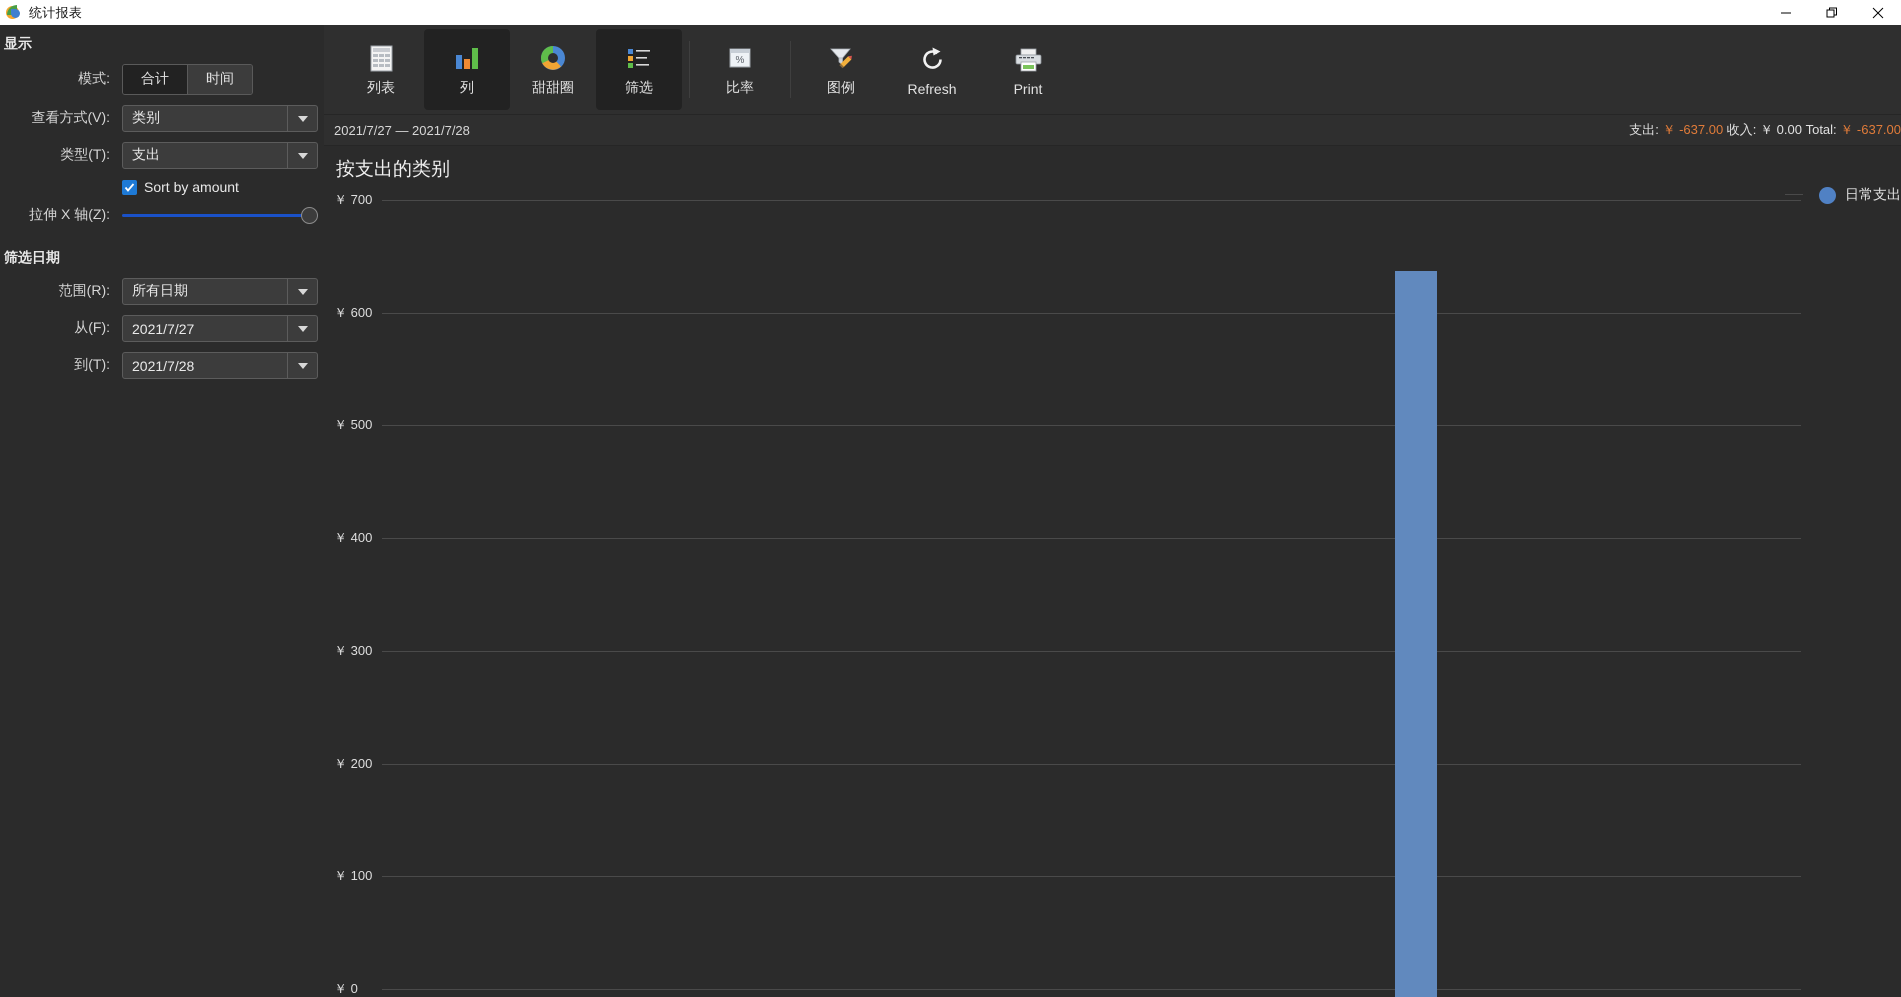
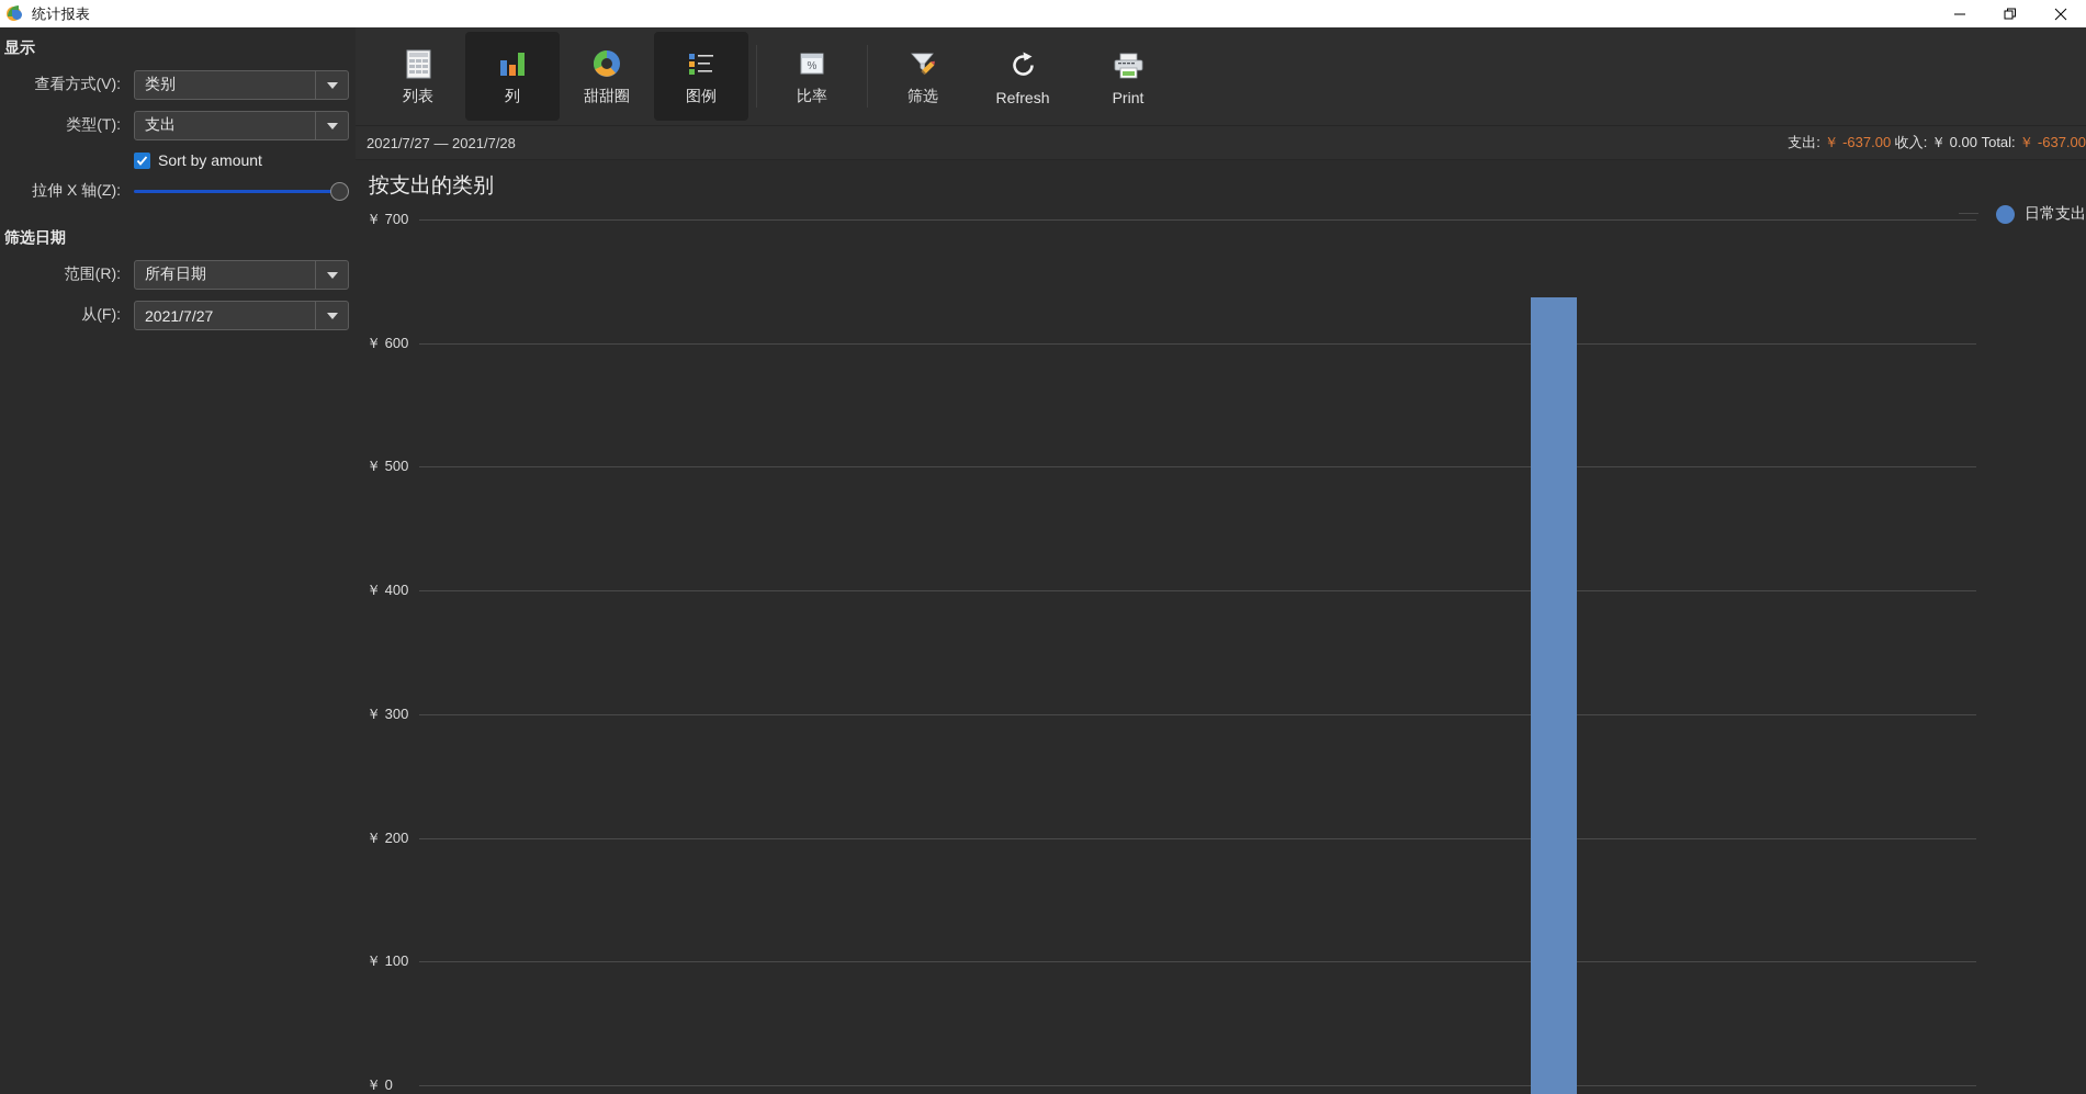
  统计报表
  显示
- 模式:
- 合计
- 时间
  查看方式(V):
  类别
  类型(T):
  支出
  Sort by amount
  拉伸 X 轴(Z):
  筛选日期
  范围(R):
  所有日期
  从(F):
  2021/7/27
- 到(T):
- 2021/7/28
  列表
  列
  甜甜圈
- 筛选
+ 图例
  %
  比率
- 图例
+ 筛选
  Refresh
  Print
  2021/7/27 — 2021/7/28
  支出: ￥ -637.00 收入: ￥ 0.00 Total: ￥ -637.00
  按支出的类别
  ￥ 0
  ￥ 100
  ￥ 200
  ￥ 300
  ￥ 400
  ￥ 500
  ￥ 600
  ￥ 700
  日常支出
